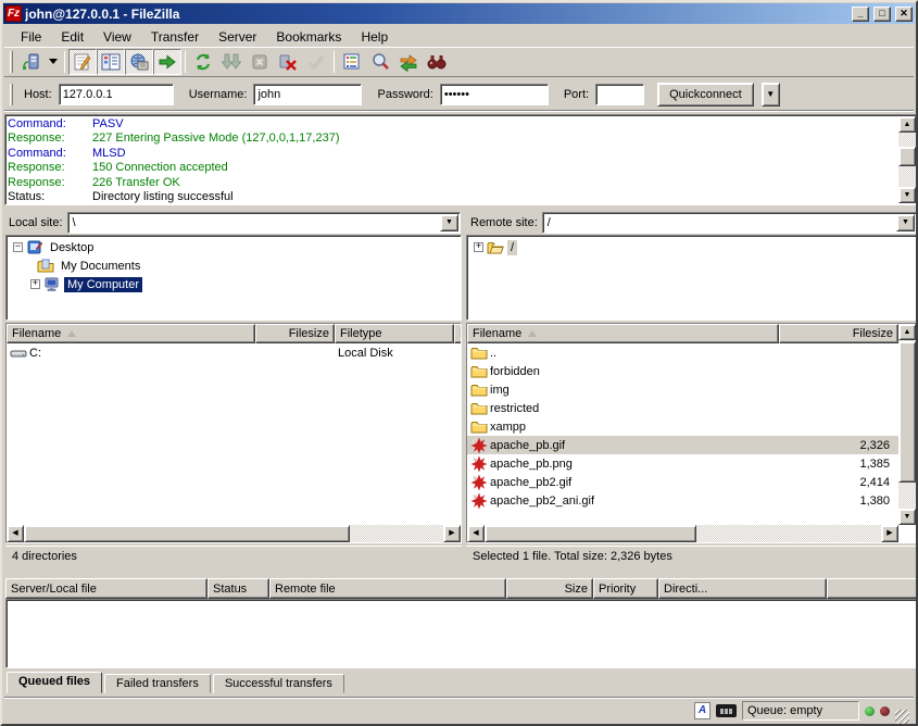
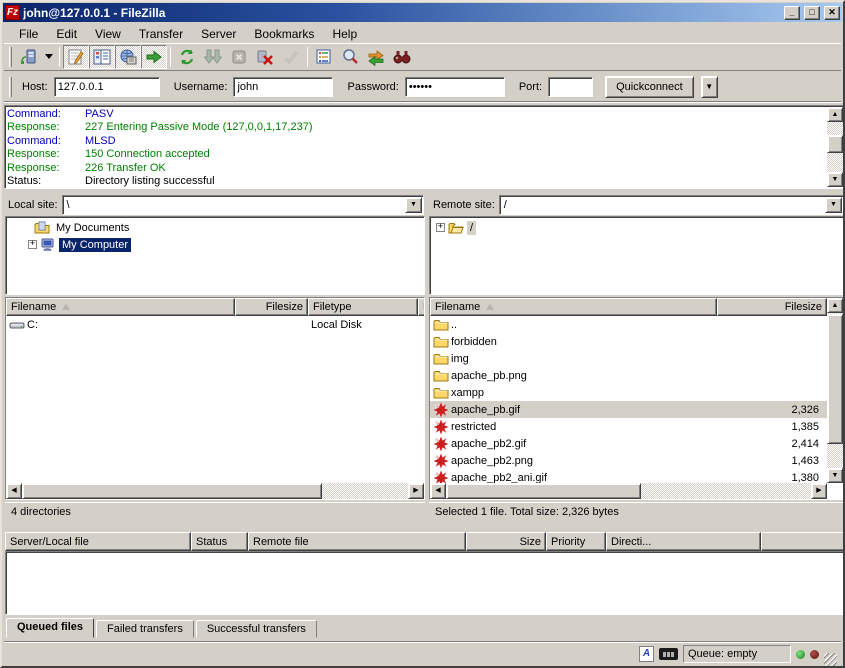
  Fz
  john@127.0.0.1 - FileZilla
  _
  □
  ✕
  File
  Edit
  View
  Transfer
  Server
  Bookmarks
  Help
  Host:
  127.0.0.1
  Username:
  john
  Password:
  ••••••
  Port:
  Quickconnect
  ▼
  Command: PASV
  Response: 227 Entering Passive Mode (127,0,0,1,17,237)
  Command: MLSD
  Response: 150 Connection accepted
  Response: 226 Transfer OK
  Status: Directory listing successful
  Local site:
  \
  Remote site:
  /
- −
- Desktop
  My Documents
  +
  My Computer
  +
  /
  Filename
  Filesize
  Filetype
  C:
  Local Disk
  Filename
  Filesize
  ..
  forbidden
  img
- restricted
+ apache_pb.png
  xampp
  apache_pb.gif
  2,326
- apache_pb.png
+ restricted
  1,385
  apache_pb2.gif
  2,414
+ apache_pb2.png
+ 1,463
  apache_pb2_ani.gif
  1,380
  4 directories
  Selected 1 file. Total size: 2,326 bytes
  Server/Local file
  Status
  Remote file
  Size
  Priority
  Directi...
  Queued files
  Failed transfers
  Successful transfers
  A
  Queue: empty
